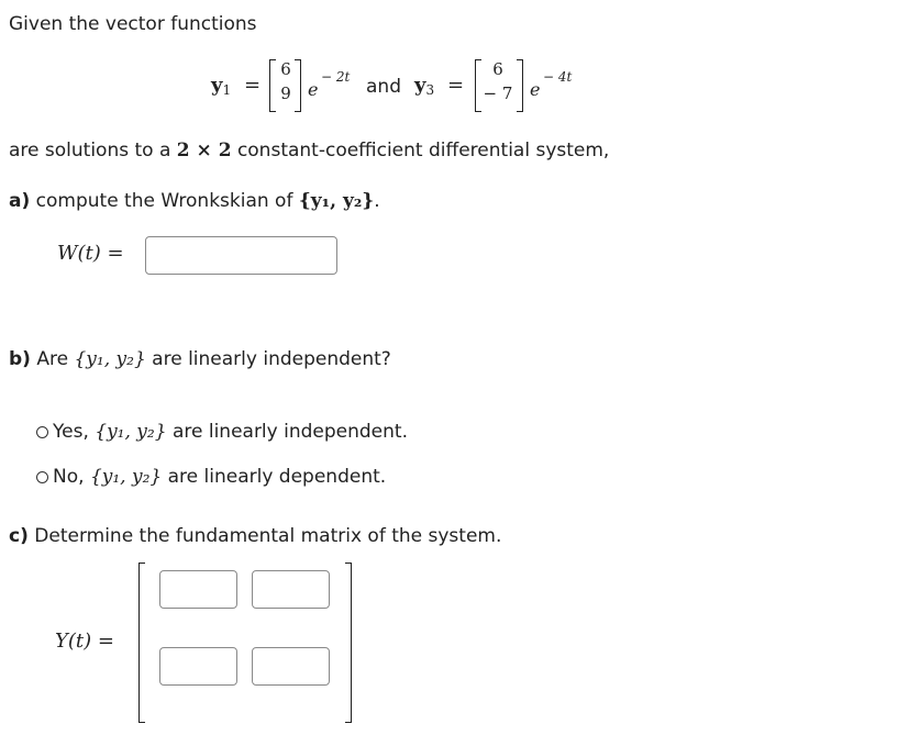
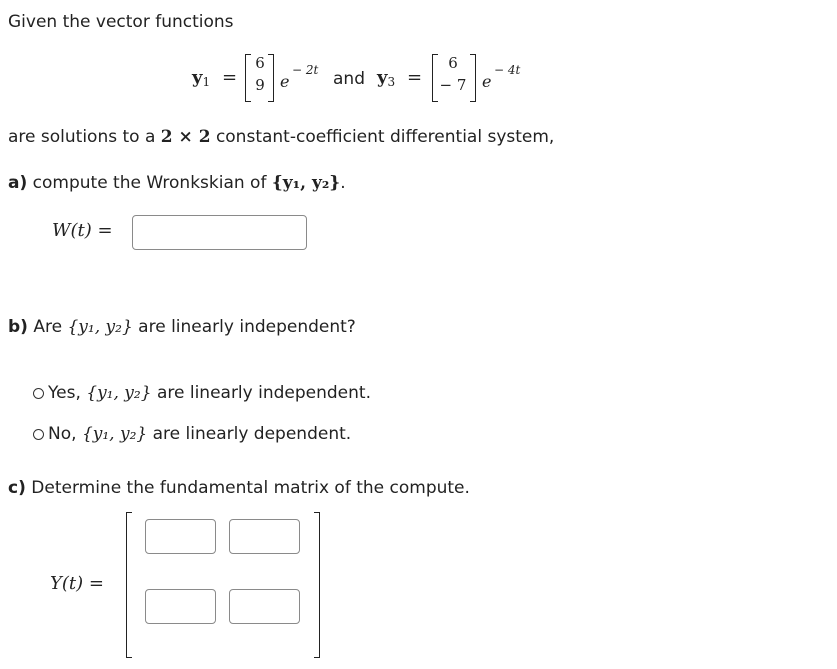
  Given the vector functions
  y1
  =
  6
  9
  e
  − 2t
  and
  y3
  =
  6
  − 7
  e
  − 4t
  are solutions to a 2 × 2 constant-coefficient differential system,
  a) compute the Wronkskian of {y₁, y₂}.
  W(t) =
  b) Are {y₁, y₂} are linearly independent?
  Yes, {y₁, y₂} are linearly independent.
  No, {y₁, y₂} are linearly dependent.
- c) Determine the fundamental matrix of the system.
+ c) Determine the fundamental matrix of the compute.
  Y(t) =
